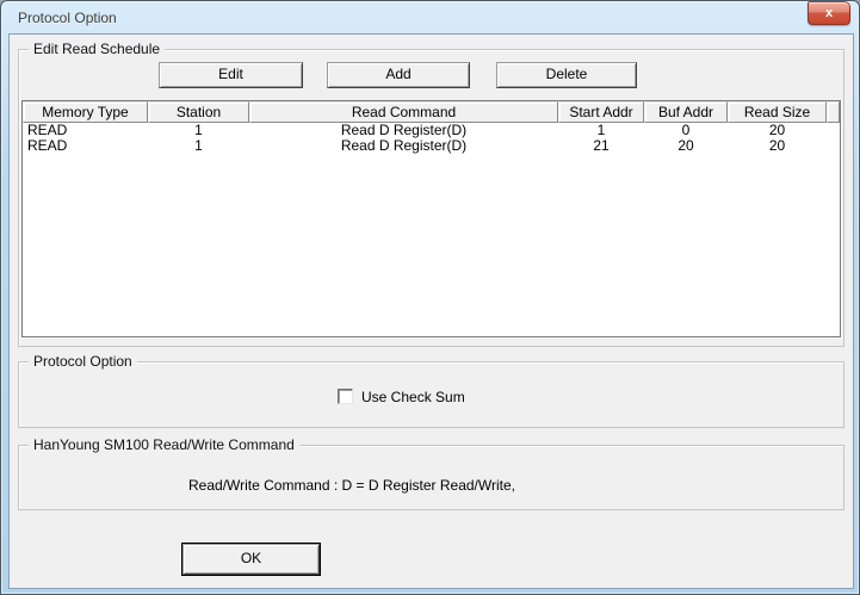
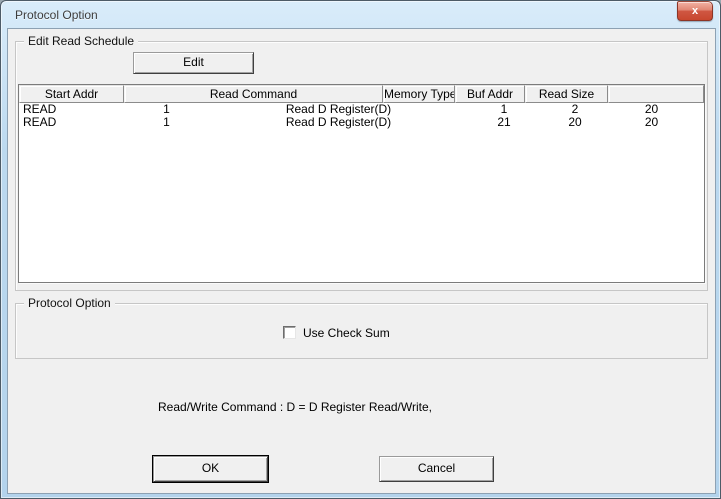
  Protocol Option
  x
  Edit Read Schedule
  Edit
- Add
- Delete
- Memory Type
+ Start Addr
- Station
  Read Command
- Start Addr
+ Memory Type
  Buf Addr
  Read Size
  READ
  1
  Read D Register(D)
  1
- 0
+ 2
  20
  READ
  1
  Read D Register(D)
  21
  20
  20
  Protocol Option
  Use Check Sum
- HanYoung SM100 Read/Write Command
  Read/Write Command : D = D Register Read/Write,
  OK
+ Cancel
